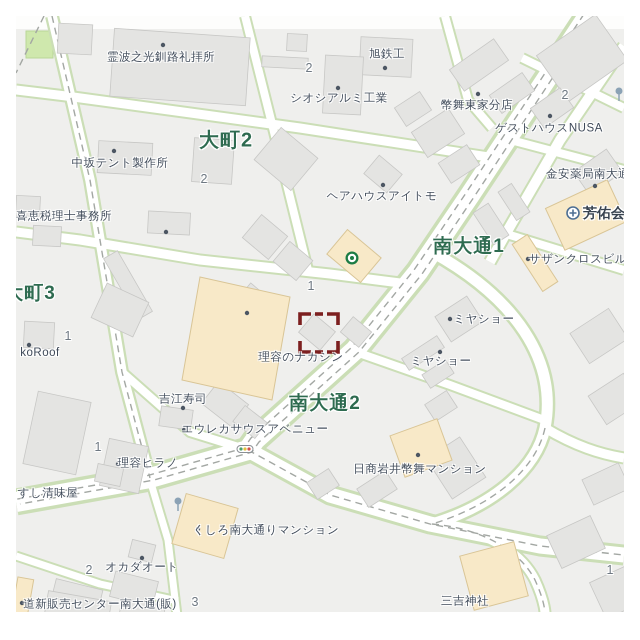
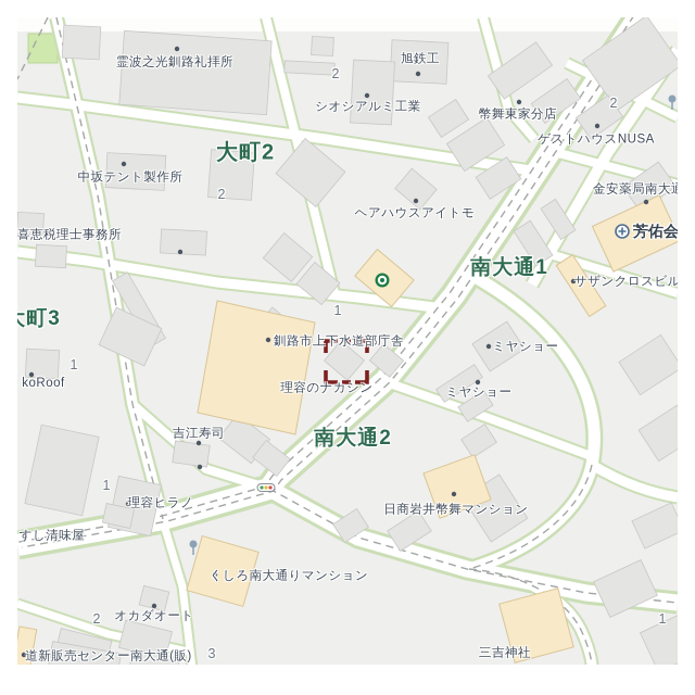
  大町2
  南大通1
  南大通2
  霊波之光釧路礼拝所
  旭鉄工
  シオシアルミ工業
  幣舞東家分店
  ゲストハウスNUSA
  金安薬局南大
  芳佑会
  サザンクロスビル
  中坂テント製作所
  喜恵税理士事務所
  ヘアハウスアイトモ
+ 釧路市上下水道部庁舎
  理容のナカシン
  ミヤショー
  ミヤショー
  吉江寿司
- エウレカサウスアベニュー
  理容ヒラノ
  すし清味屋
  日商岩井幣舞マンション
  くしろ南大通りマンション
  オカダオート
  道新販売センター南大通(販)
  三吉神社
  koRoof
  2
  2
  2
  1
  1
  1
  2
  3
  1
